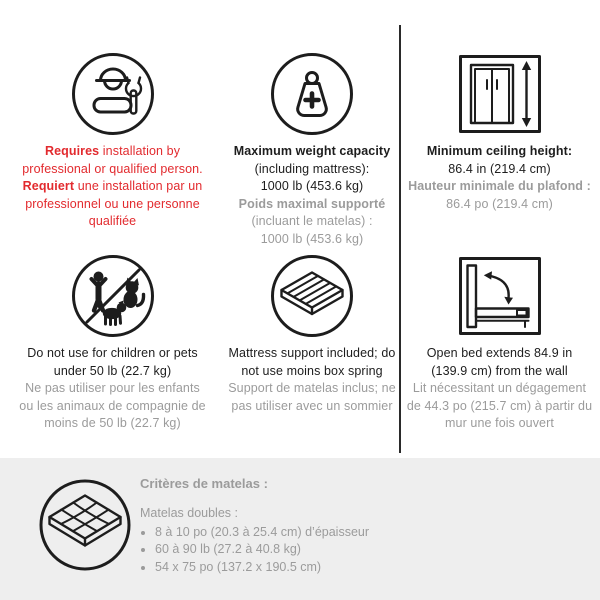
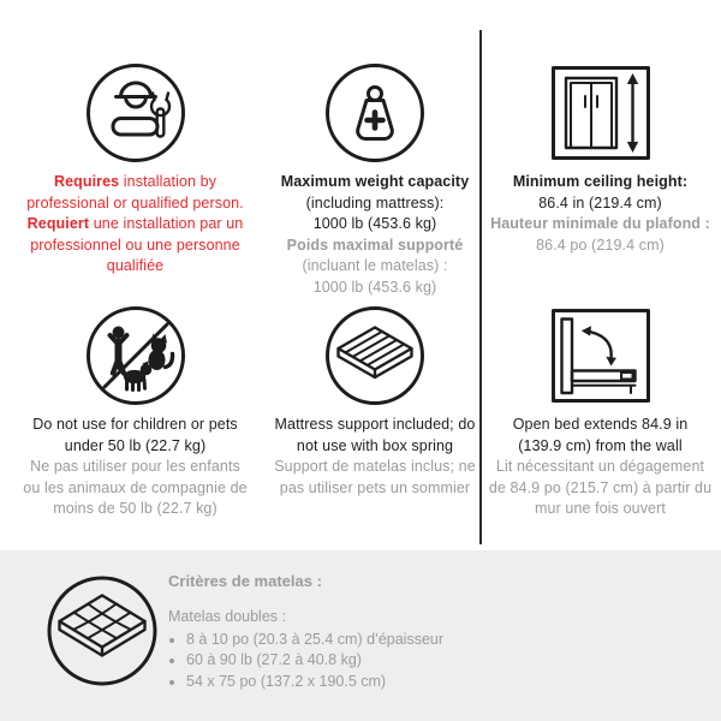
  Requires installation by
  professional or qualified person.
  Requiert une installation par un
  professionnel ou une personne
  qualifiée
  Maximum weight capacity
  (including mattress):
  1000 lb (453.6 kg)
  Poids maximal supporté
  (incluant le matelas) :
  1000 lb (453.6 kg)
  Minimum ceiling height:
  86.4 in (219.4 cm)
  Hauteur minimale du plafond :
  86.4 po (219.4 cm)
  Do not use for children or pets
  under 50 lb (22.7 kg)
  Ne pas utiliser pour les enfants
  ou les animaux de compagnie de
  moins de 50 lb (22.7 kg)
  Mattress support included; do
- not use moins box spring
+ not use with box spring
  Support de matelas inclus; ne
- pas utiliser avec un sommier
+ pas utiliser pets un sommier
  Open bed extends 84.9 in
  (139.9 cm) from the wall
  Lit nécessitant un dégagement
- de 44.3 po (215.7 cm) à partir du
+ de 84.9 po (215.7 cm) à partir du
  mur une fois ouvert
  Critères de matelas :
  Matelas doubles :
  8 à 10 po (20.3 à 25.4 cm) d’épaisseur
  60 à 90 lb (27.2 à 40.8 kg)
  54 x 75 po (137.2 x 190.5 cm)
